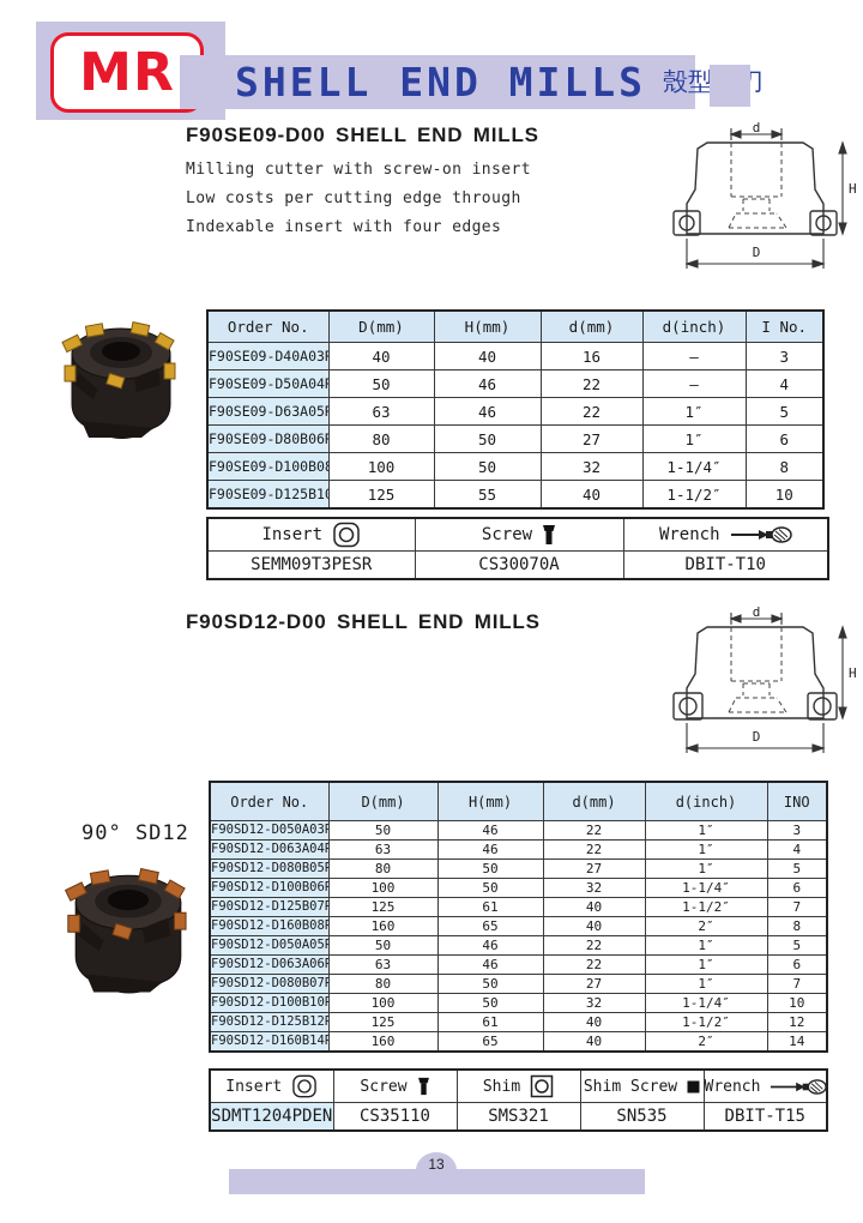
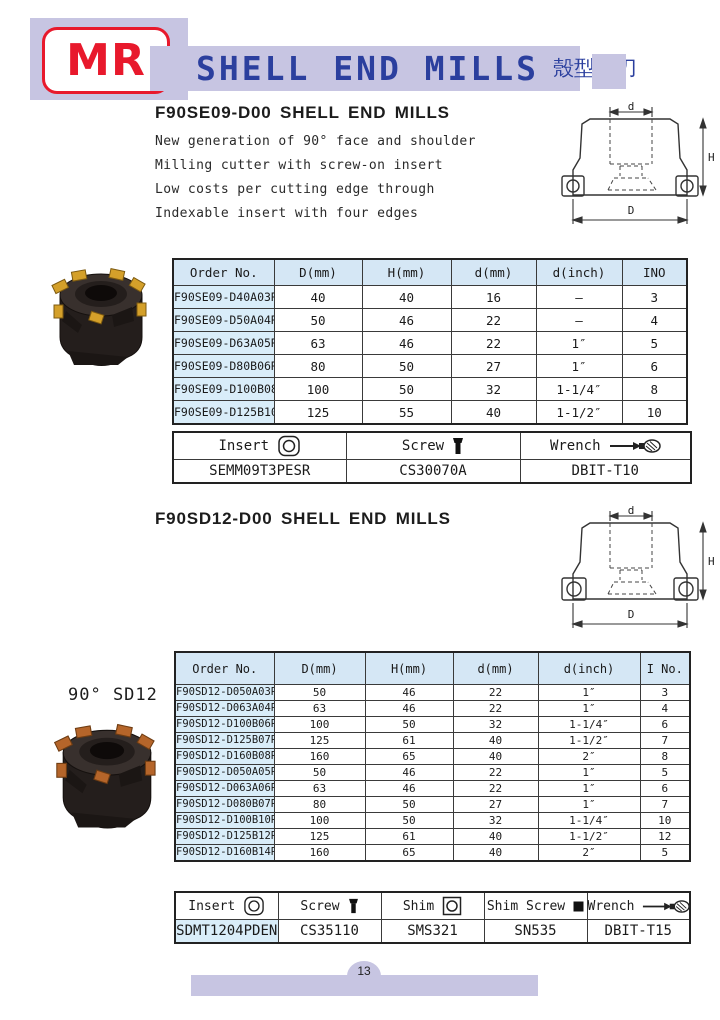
  MR
  SHELL END MILLS
  殼型刀
  F90SE09-D00 SHELL END MILLS
+ New generation of 90° face and shoulder
  Milling cutter with screw-on insert
  Low costs per cutting edge through
  Indexable insert with four edges
  d
  H
  D
- Order No.	D(mm)	H(mm)	d(mm)	d(inch)	I No.
+ Order No.	D(mm)	H(mm)	d(mm)	d(inch)	INO
  F90SE09-D40A03	40	40	16	—	3
  F90SE09-D50A04	50	46	22	—	4
  F90SE09-D63A05	63	46	22	1″	5
  F90SE09-D80B06	80	50	27	1″	6
  F90SE09-D100B0	100	50	32	1-1/4″	8
  F90SE09-D125B1	125	55	40	1-1/2″	10
  Insert	Screw	Wrench
  SEMM09T3PESR	CS30070A	DBIT-T10
  F90SD12-D00 SHELL END MILLS
  d
  H
  D
  90° SD12
- Order No.	D(mm)	H(mm)	d(mm)	d(inch)	INO
+ Order No.	D(mm)	H(mm)	d(mm)	d(inch)	I No.
  F90SD12-D050A03R	50	46	22	1″	3
  F90SD12-D063A04R	63	46	22	1″	4
- F90SD12-D080B05R	80	50	27	1″	5
  F90SD12-D100B06R	100	50	32	1-1/4″	6
  F90SD12-D125B07R	125	61	40	1-1/2″	7
  F90SD12-D160B08R	160	65	40	2″	8
  F90SD12-D050A05R	50	46	22	1″	5
  F90SD12-D063A06R	63	46	22	1″	6
  F90SD12-D080B07R	80	50	27	1″	7
  F90SD12-D100B10R	100	50	32	1-1/4″	10
  F90SD12-D125B12R	125	61	40	1-1/2″	12
- F90SD12-D160B14R	160	65	40	2″	14
+ F90SD12-D160B14R	160	65	40	2″	5
  Insert	Screw	Shim	Shim Screw	Wrench
  SDMT1204PDEN	CS35110	SMS321	SN535	DBIT-T15
  13
